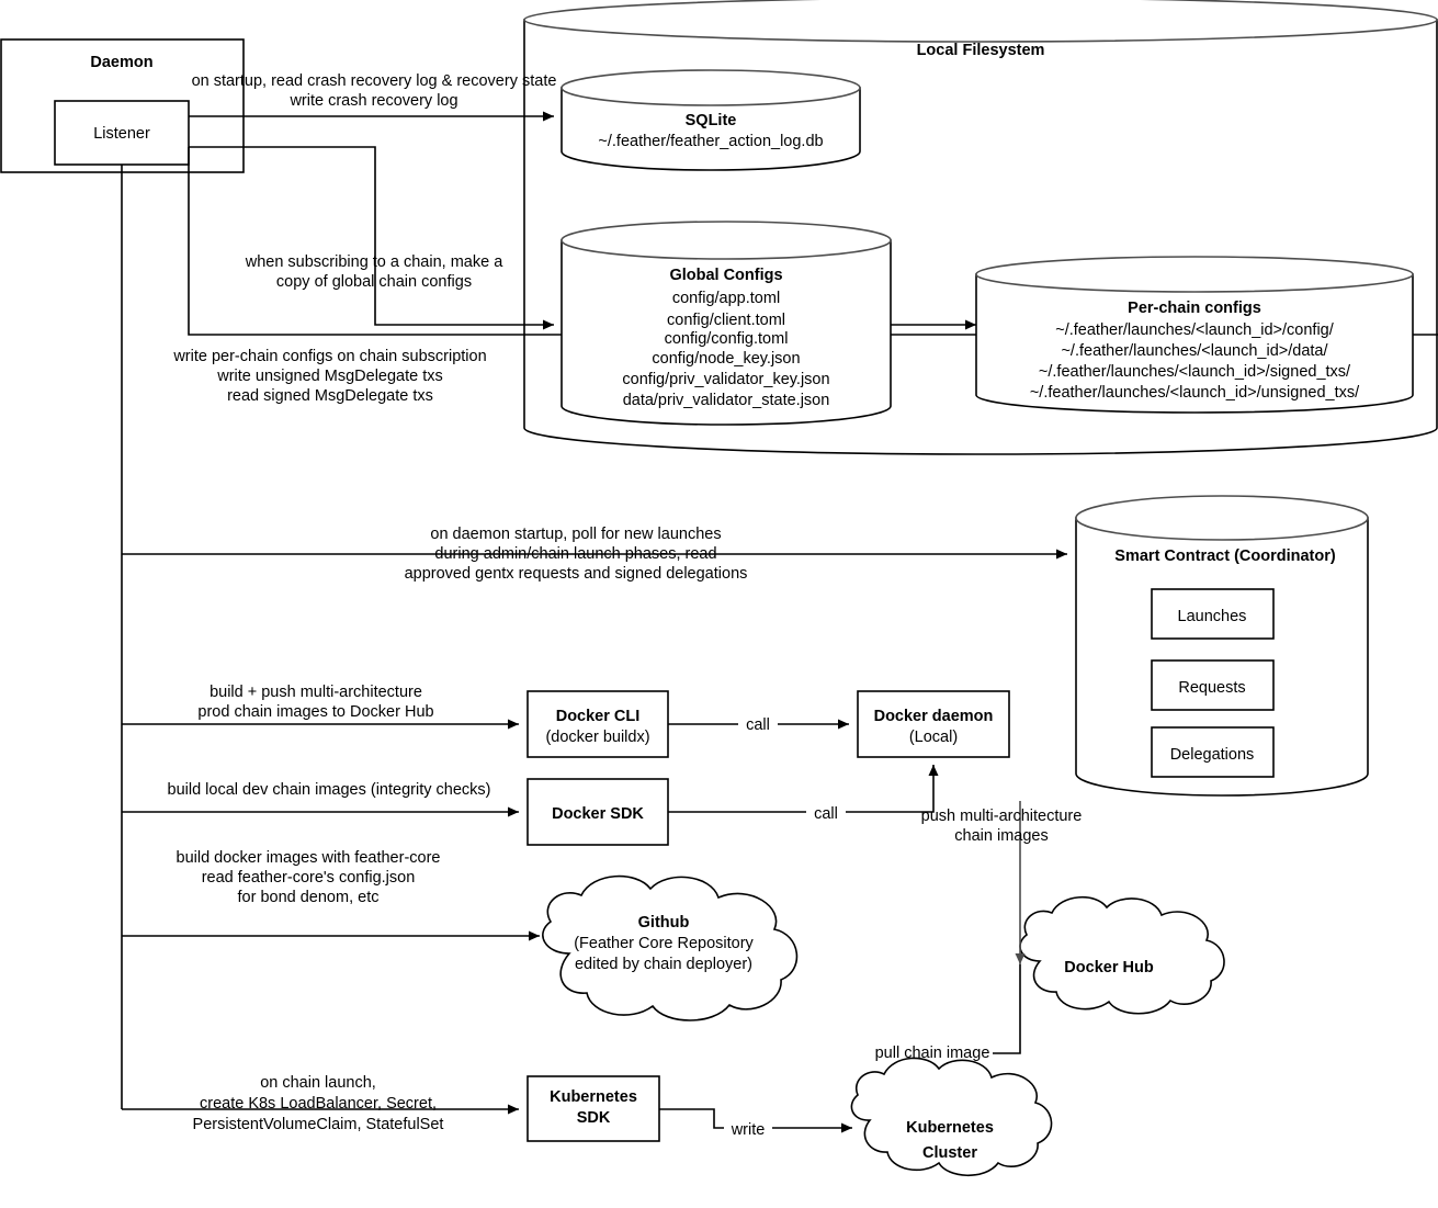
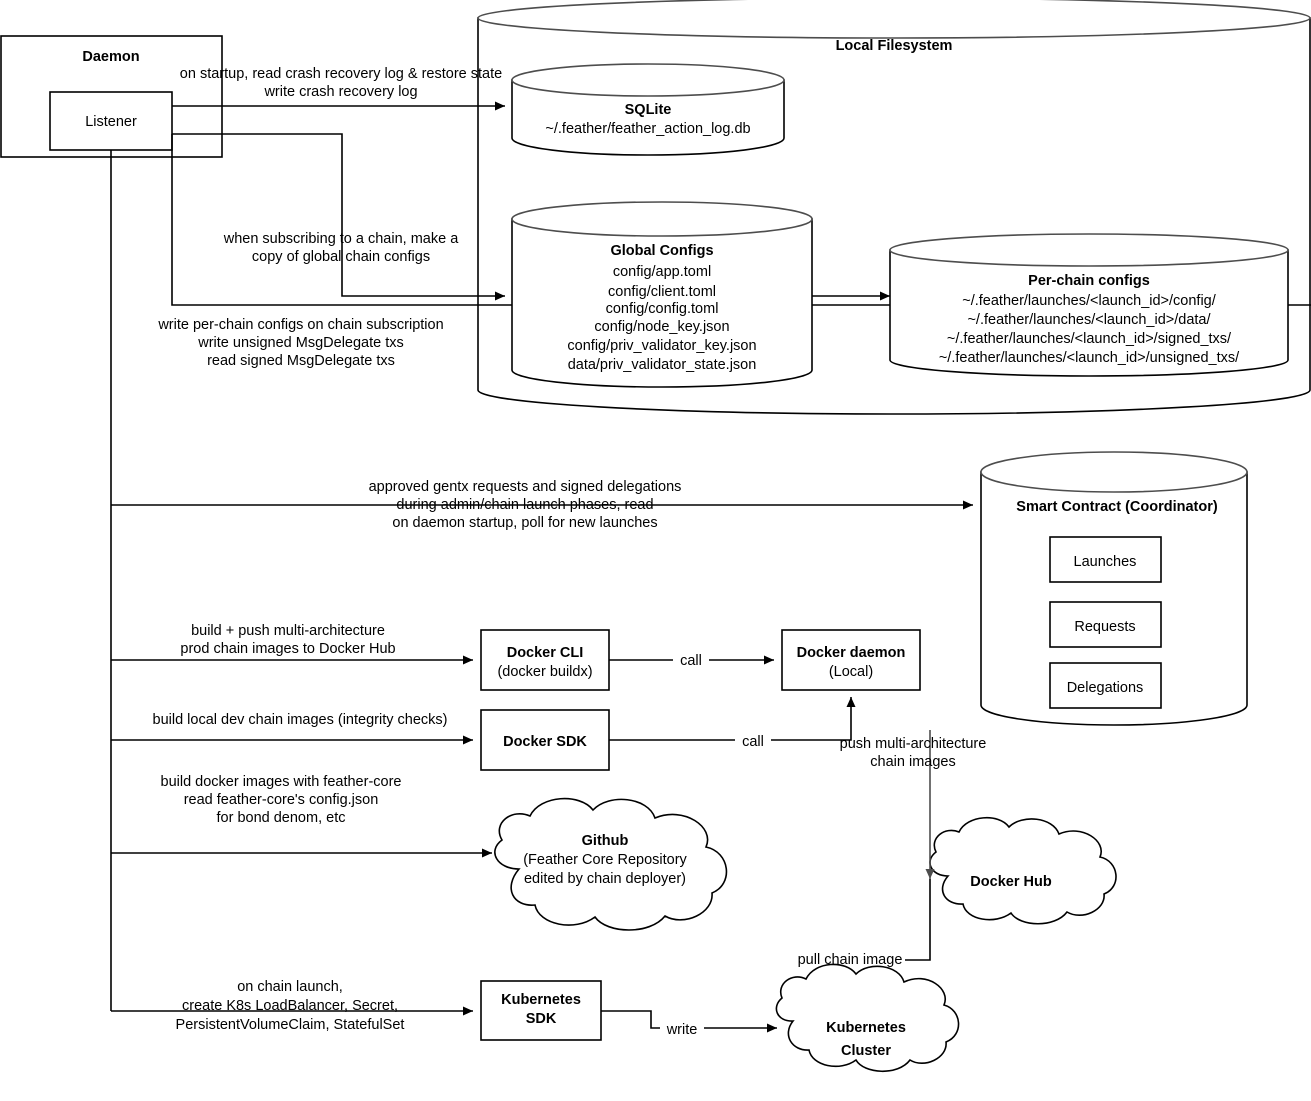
  Local Filesystem
  Daemon
  Listener
- on startup, read crash recovery log & recovery state
+ on startup, read crash recovery log & restore state
  write crash recovery log
  when subscribing to a chain, make a
  copy of global chain configs
  write per-chain configs on chain subscription
  write unsigned MsgDelegate txs
  read signed MsgDelegate txs
  SQLite
  ~/.feather/feather_action_log.db
  Global Configs
  config/app.toml
  config/client.toml
  config/config.toml
  config/node_key.json
  config/priv_validator_key.json
  data/priv_validator_state.json
  Per-chain configs
  ~/.feather/launches/<launch_id>/config/
  ~/.feather/launches/<launch_id>/data/
  ~/.feather/launches/<launch_id>/signed_txs/
  ~/.feather/launches/<launch_id>/unsigned_txs/
  Smart Contract (Coordinator)
  Launches
  Requests
  Delegations
- on daemon startup, poll for new launches
+ approved gentx requests and signed delegations
  during admin/chain launch phases, read
- approved gentx requests and signed delegations
+ on daemon startup, poll for new launches
  Docker CLI
  (docker buildx)
  Docker daemon
  (Local)
  Docker SDK
  build + push multi-architecture
  prod chain images to Docker Hub
  build local dev chain images (integrity checks)
  call
  call
  Github
  (Feather Core Repository
  edited by chain deployer)
  build docker images with feather-core
  read feather-core's config.json
  for bond denom, etc
  Docker Hub
  push multi-architecture
  chain images
  pull chain image
  Kubernetes
  SDK
  on chain launch,
  create K8s LoadBalancer, Secret,
  PersistentVolumeClaim, StatefulSet
  Kubernetes
  Cluster
  write
